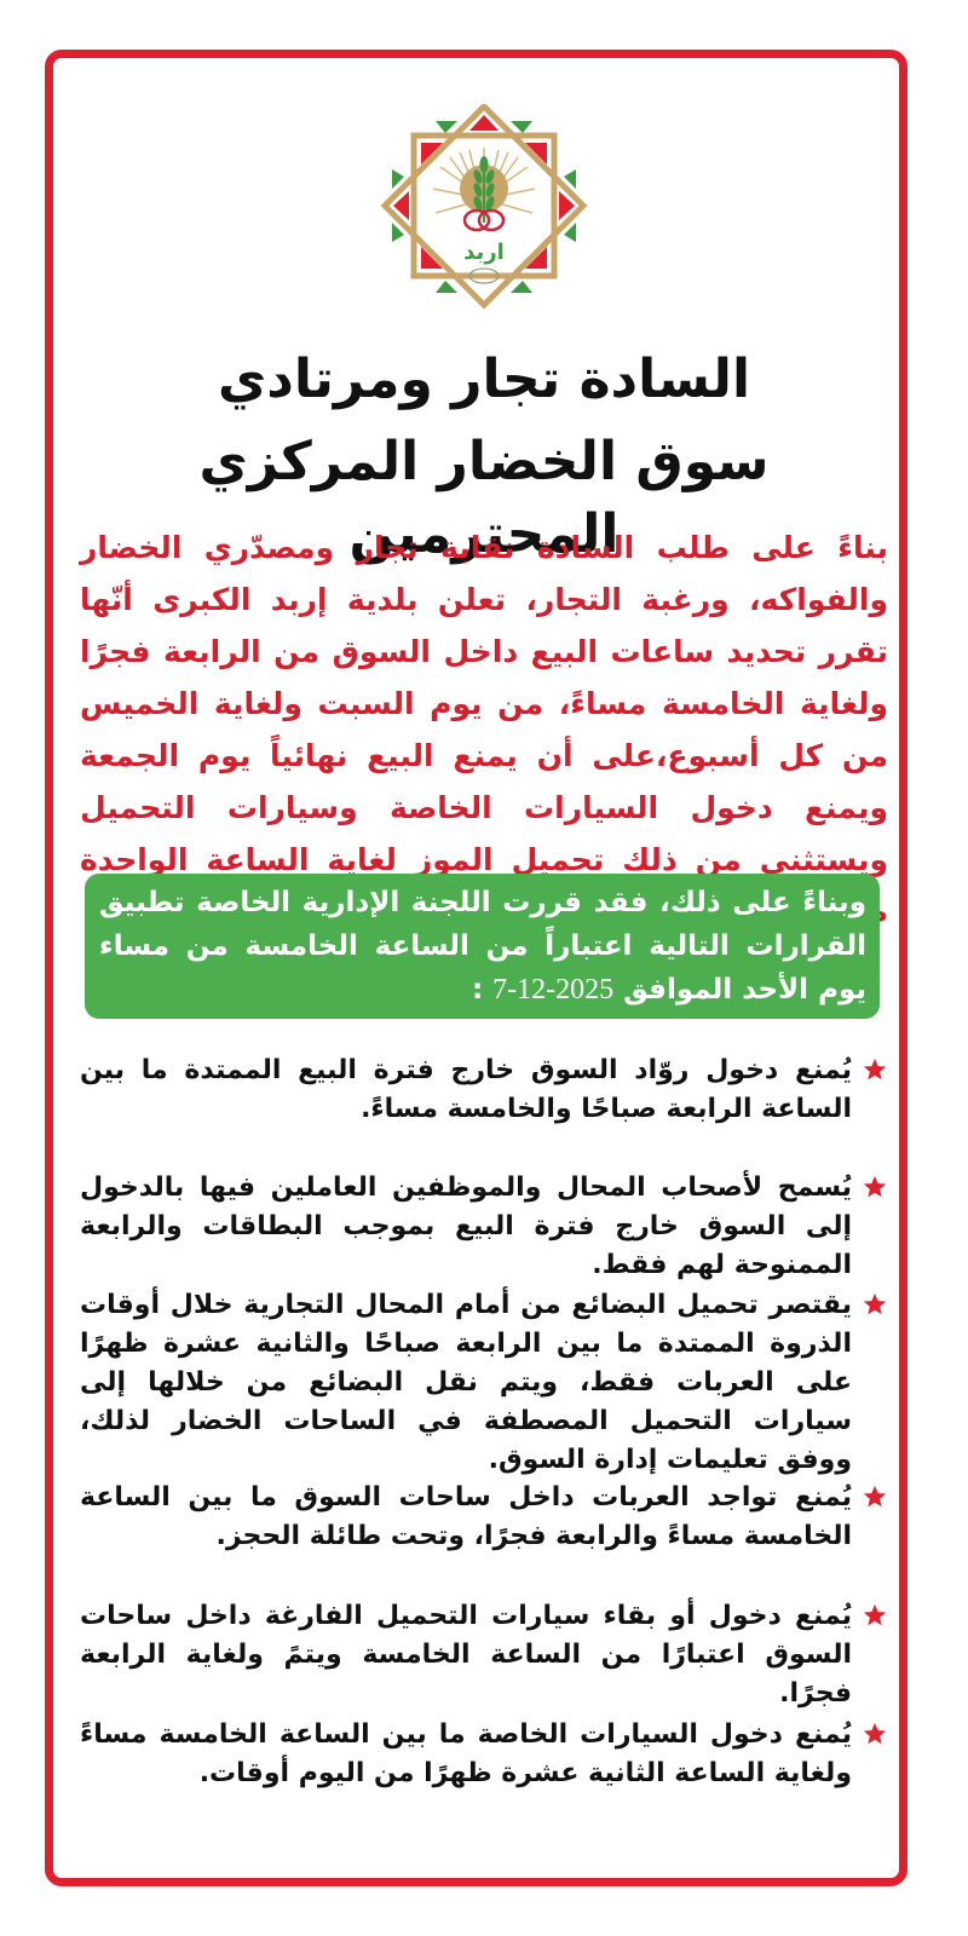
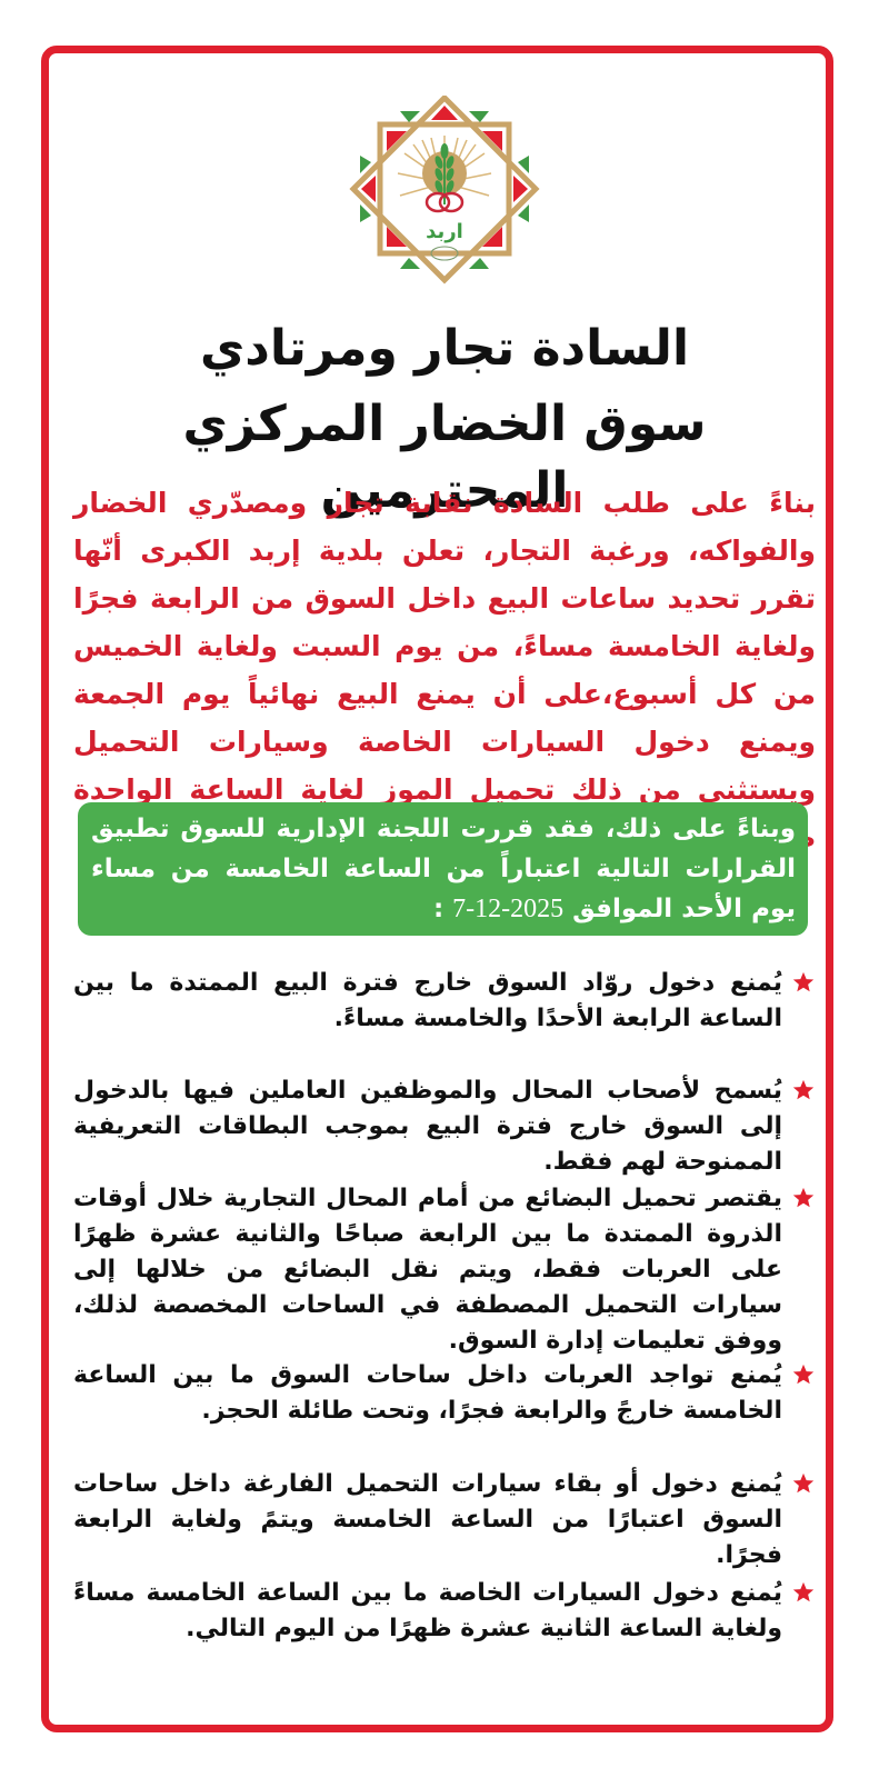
  اربد
  السادة تجار ومرتادي
  سوق الخضار المركزي المحترمين
  بناءً على طلب السادة نقابة تجار ومصدّري الخضار والفواكه، ورغبة التجار، تعلن بلدية إربد الكبرى أنّها تقرر تحديد ساعات البيع داخل السوق من الرابعة فجرًا ولغاية الخامسة مساءً، من يوم السبت ولغاية الخميس من كل أسبوع،على أن يمنع البيع نهائياً يوم الجمعة ويمنع دخول السيارات الخاصة وسيارات التحميل ويستثنى من ذلك تحميل الموز لغاية الساعة الواحدة
- وبناءً على ذلك، فقد قررت اللجنة الإدارية الخاصة تطبيق القرارات التالية اعتباراً من الساعة الخامسة من مساء يوم الأحد الموافق 7-12-2025 :
+ وبناءً على ذلك، فقد قررت اللجنة الإدارية للسوق تطبيق القرارات التالية اعتباراً من الساعة الخامسة من مساء يوم الأحد الموافق 7-12-2025 :
- يُمنع دخول روّاد السوق خارج فترة البيع الممتدة ما بين الساعة الرابعة صباحًا والخامسة مساءً.
+ يُمنع دخول روّاد السوق خارج فترة البيع الممتدة ما بين الساعة الرابعة الأحدًا والخامسة مساءً.
- يُسمح لأصحاب المحال والموظفين العاملين فيها بالدخول إلى السوق خارج فترة البيع بموجب البطاقات والرابعة الممنوحة لهم فقط.
+ يُسمح لأصحاب المحال والموظفين العاملين فيها بالدخول إلى السوق خارج فترة البيع بموجب البطاقات التعريفية الممنوحة لهم فقط.
- يقتصر تحميل البضائع من أمام المحال التجارية خلال أوقات الذروة الممتدة ما بين الرابعة صباحًا والثانية عشرة ظهرًا على العربات فقط، ويتم نقل البضائع من خلالها إلى سيارات التحميل المصطفة في الساحات الخضار لذلك، ووفق تعليمات إدارة السوق.
+ يقتصر تحميل البضائع من أمام المحال التجارية خلال أوقات الذروة الممتدة ما بين الرابعة صباحًا والثانية عشرة ظهرًا على العربات فقط، ويتم نقل البضائع من خلالها إلى سيارات التحميل المصطفة في الساحات المخصصة لذلك، ووفق تعليمات إدارة السوق.
- يُمنع تواجد العربات داخل ساحات السوق ما بين الساعة الخامسة مساءً والرابعة فجرًا، وتحت طائلة الحجز.
+ يُمنع تواجد العربات داخل ساحات السوق ما بين الساعة الخامسة خارجً والرابعة فجرًا، وتحت طائلة الحجز.
  يُمنع دخول أو بقاء سيارات التحميل الفارغة داخل ساحات السوق اعتبارًا من الساعة الخامسة ويتمً ولغاية الرابعة فجرًا.
- يُمنع دخول السيارات الخاصة ما بين الساعة الخامسة مساءً ولغاية الساعة الثانية عشرة ظهرًا من اليوم أوقات.
+ يُمنع دخول السيارات الخاصة ما بين الساعة الخامسة مساءً ولغاية الساعة الثانية عشرة ظهرًا من اليوم التالي.
